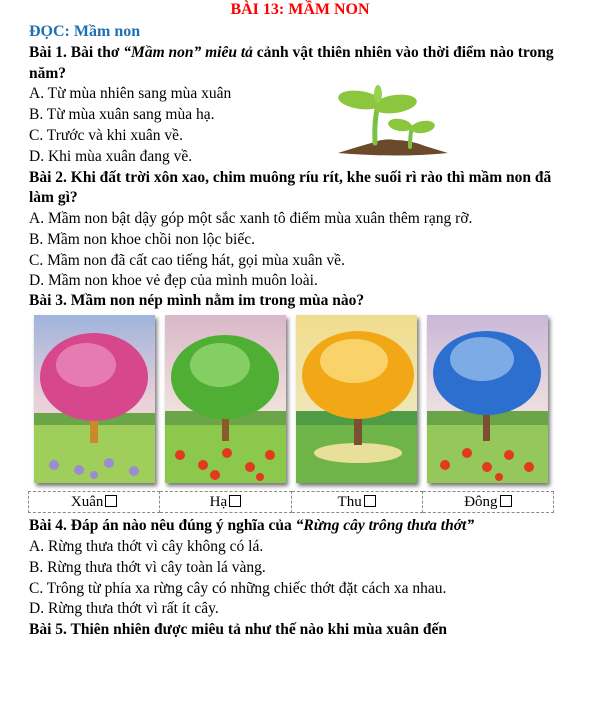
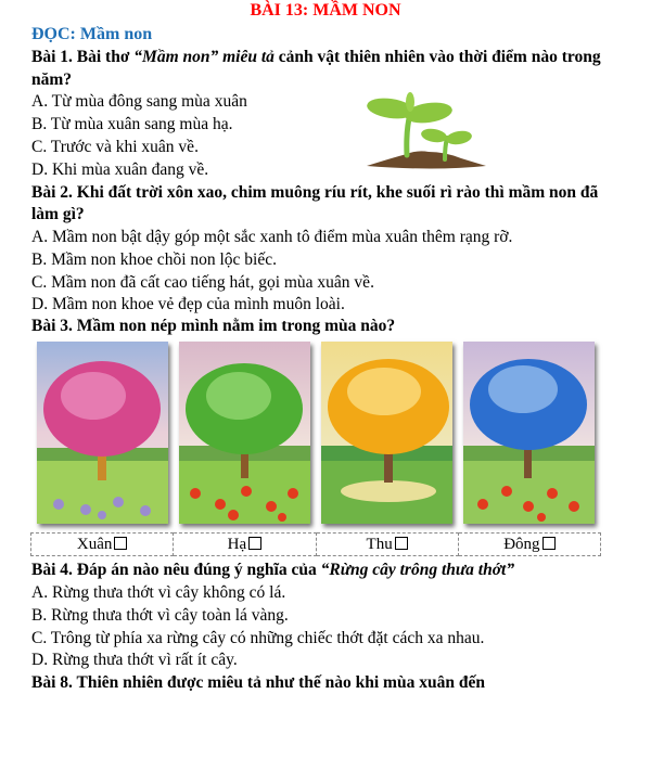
  BÀI 13: MẦM NON
  ĐỌC: Mầm non
  Bài 1. Bài thơ “Mầm non” miêu tả cảnh vật thiên nhiên vào thời điểm nào trong
  năm?
- A. Từ mùa nhiên sang mùa xuân
+ A. Từ mùa đông sang mùa xuân
  B. Từ mùa xuân sang mùa hạ.
  C. Trước và khi xuân về.
  D. Khi mùa xuân đang về.
  Bài 2. Khi đất trời xôn xao, chim muông ríu rít, khe suối rì rào thì mầm non đã
  làm gì?
  A. Mầm non bật dậy góp một sắc xanh tô điểm mùa xuân thêm rạng rỡ.
  B. Mầm non khoe chồi non lộc biếc.
  C. Mầm non đã cất cao tiếng hát, gọi mùa xuân về.
  D. Mầm non khoe vẻ đẹp của mình muôn loài.
  Bài 3. Mầm non nép mình nằm im trong mùa nào?
  Xuân	Hạ	Thu	Đông
  Bài 4. Đáp án nào nêu đúng ý nghĩa của “Rừng cây trông thưa thớt”
  A. Rừng thưa thớt vì cây không có lá.
  B. Rừng thưa thớt vì cây toàn lá vàng.
  C. Trông từ phía xa rừng cây có những chiếc thớt đặt cách xa nhau.
  D. Rừng thưa thớt vì rất ít cây.
- Bài 5. Thiên nhiên được miêu tả như thế nào khi mùa xuân đến
+ Bài 8. Thiên nhiên được miêu tả như thế nào khi mùa xuân đến
